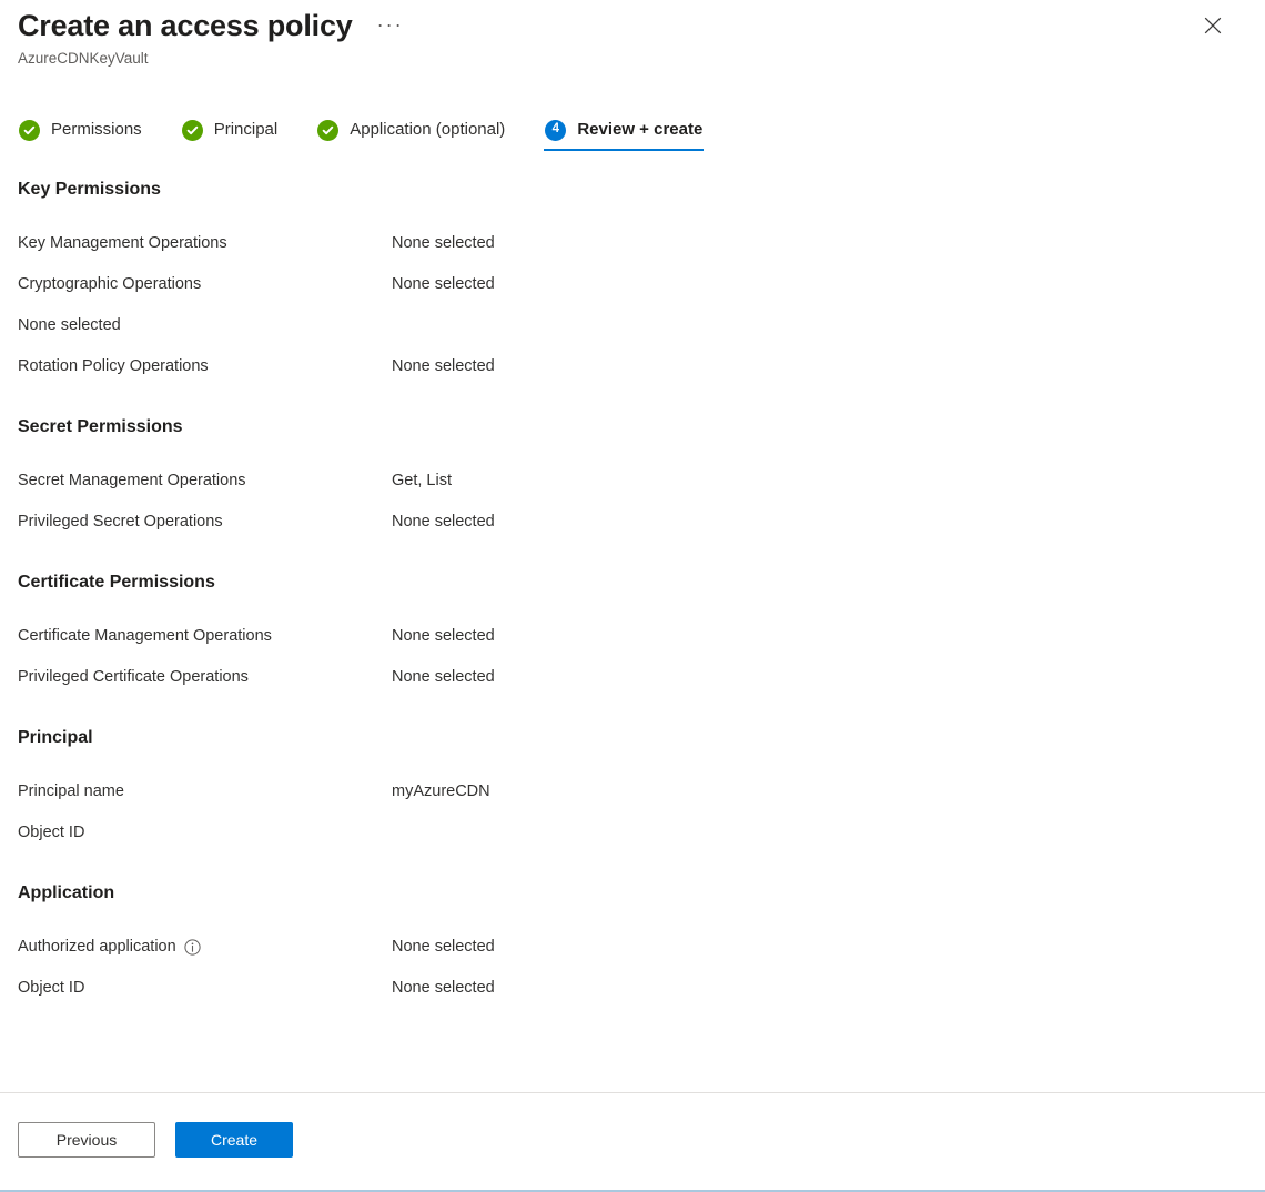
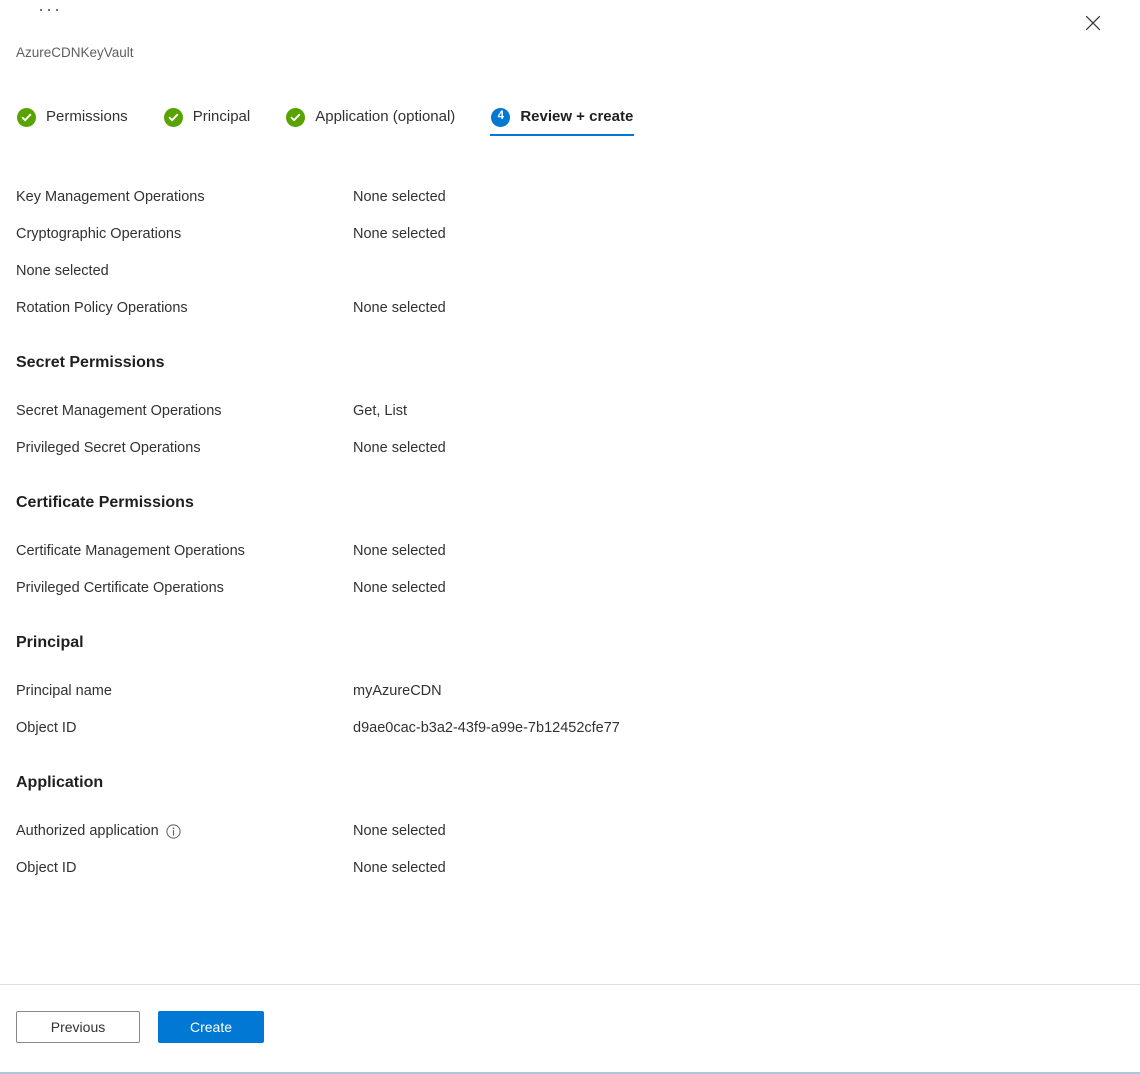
- Create an access policy
  ···
  AzureCDNKeyVault
  Permissions
  Principal
  Application (optional)
  4
  Review + create
- Key Permissions
  Key Management Operations
  None selected
  Cryptographic Operations
  None selected
  None selected
  Rotation Policy Operations
  None selected
  Secret Permissions
  Secret Management Operations
  Get, List
  Privileged Secret Operations
  None selected
  Certificate Permissions
  Certificate Management Operations
  None selected
  Privileged Certificate Operations
  None selected
  Principal
  Principal name
  myAzureCDN
  Object ID
+ d9ae0cac-b3a2-43f9-a99e-7b12452cfe77
  Application
  Authorized application
  None selected
  Object ID
  None selected
  Previous
  Create
